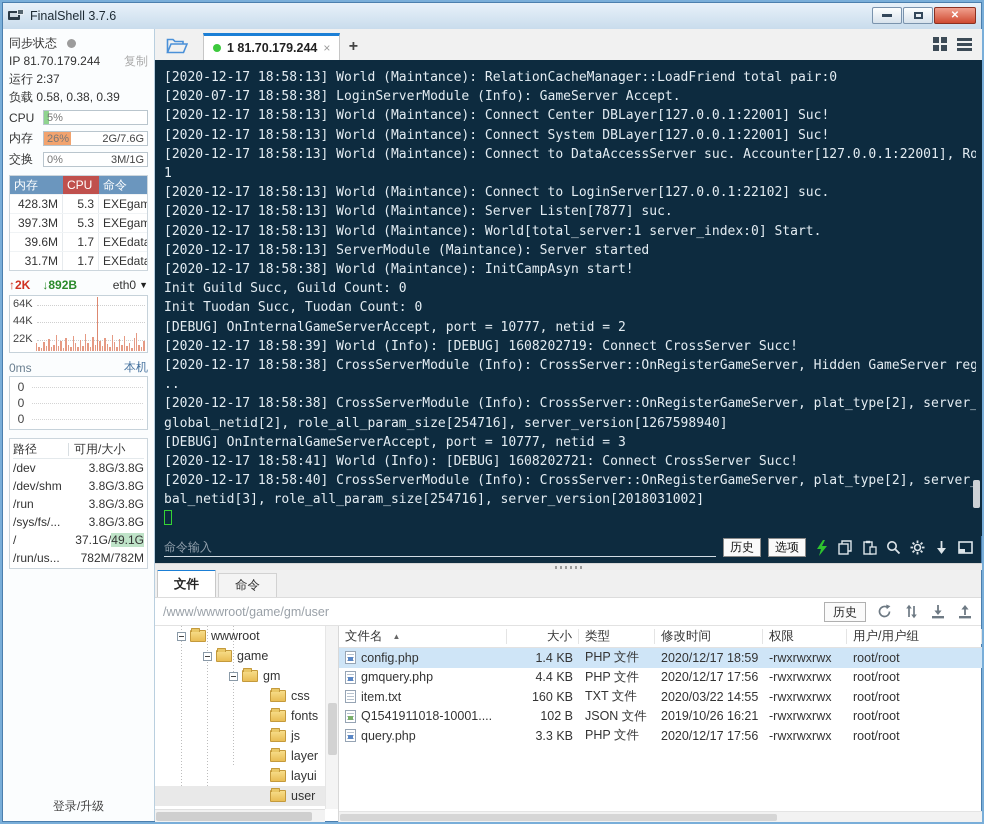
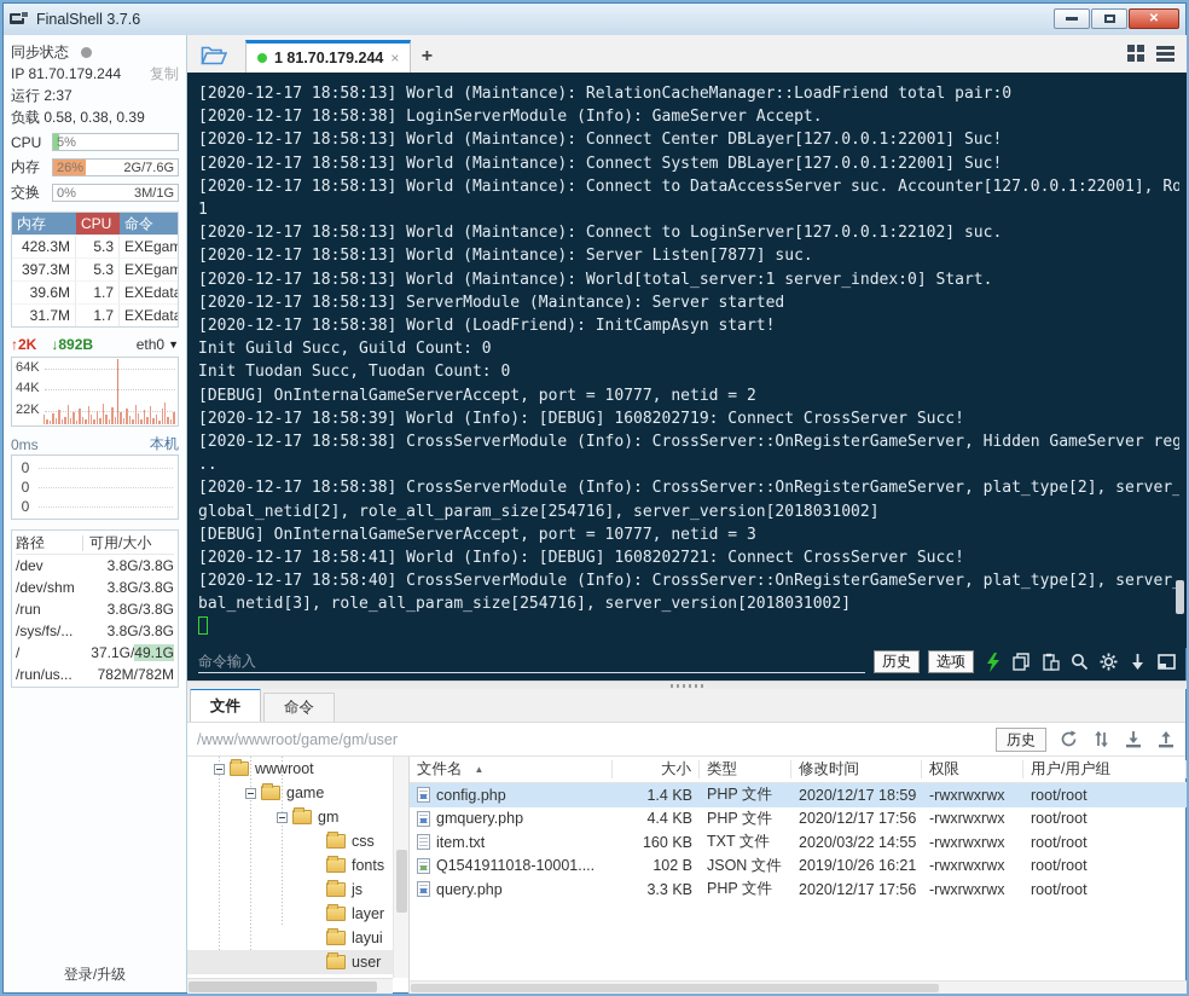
  FinalShell 3.7.6
  ✕
  同步状态
  IP 81.70.179.244
  复制
  运行 2:37
  负载 0.58, 0.38, 0.39
  CPU
  5%
  内存
  26%
  2G/7.6G
  交换
  0%
  3M/1G
  内存
  CPU
  命令
  428.3M
  5.3
  EXEgam
  397.3M
  5.3
  EXEgam
  39.6M
  1.7
  31.7M
  1.7
  ↑2K
  ↓892B
  eth0
  ▼
  64K
  44K
  22K
  0ms
  本机
  0
  0
  0
  路径
  可用/大小
  /dev
  3.8G/3.8G
  /dev/shm
  3.8G/3.8G
  /run
  3.8G/3.8G
  /sys/fs/...
  3.8G/3.8G
  /
  37.1G/49.1G
  /run/us...
  782M/782M
  登录/升级
  1 81.70.179.244
  ×
  +
  [2020-12-17 18:58:13] World (Maintance): RelationCacheManager::LoadFriend total pair:0
- [2020-07-17 18:58:38] LoginServerModule (Info): GameServer Accept.
+ [2020-12-17 18:58:38] LoginServerModule (Info): GameServer Accept.
  [2020-12-17 18:58:13] World (Maintance): Connect Center DBLayer[127.0.0.1:22001] Suc!
  [2020-12-17 18:58:13] World (Maintance): Connect System DBLayer[127.0.0.1:22001] Suc!
  [2020-12-17 18:58:13] World (Maintance): Connect to DataAccessServer suc. Accounter[127.0.0.1:22001], Ro
  1
  [2020-12-17 18:58:13] World (Maintance): Connect to LoginServer[127.0.0.1:22102] suc.
  [2020-12-17 18:58:13] World (Maintance): Server Listen[7877] suc.
  [2020-12-17 18:58:13] World (Maintance): World[total_server:1 server_index:0] Start.
  [2020-12-17 18:58:13] ServerModule (Maintance): Server started
- [2020-12-17 18:58:38] World (Maintance): InitCampAsyn start!
+ [2020-12-17 18:58:38] World (LoadFriend): InitCampAsyn start!
  Init Guild Succ, Guild Count: 0
  Init Tuodan Succ, Tuodan Count: 0
  [DEBUG] OnInternalGameServerAccept, port = 10777, netid = 2
  [2020-12-17 18:58:39] World (Info): [DEBUG] 1608202719: Connect CrossServer Succ!
  [2020-12-17 18:58:38] CrossServerModule (Info): CrossServer::OnRegisterGameServer, Hidden GameServer reg
  ..
  [2020-12-17 18:58:38] CrossServerModule (Info): CrossServer::OnRegisterGameServer, plat_type[2], server_
- global_netid[2], role_all_param_size[254716], server_version[1267598940]
+ global_netid[2], role_all_param_size[254716], server_version[2018031002]
  [DEBUG] OnInternalGameServerAccept, port = 10777, netid = 3
  [2020-12-17 18:58:41] World (Info): [DEBUG] 1608202721: Connect CrossServer Succ!
  [2020-12-17 18:58:40] CrossServerModule (Info): CrossServer::OnRegisterGameServer, plat_type[2], server
  bal_netid[3], role_all_param_size[254716], server_version[2018031002]
  命令输入
  历史
  选项
  文件
  命令
  /www/wwwroot/game/gm/user
  历史
  wwwroot
  game
  gm
  css
  fonts
  js
  layer
  layui
  user
  文件名
  ▲
  大小
  类型
  修改时间
  权限
  用户/用户组
  config.php
  1.4 KB
  PHP 文件
  2020/12/17 18:59
  -rwxrwxrwx
  root/root
  gmquery.php
  4.4 KB
  PHP 文件
  2020/12/17 17:56
  -rwxrwxrwx
  root/root
  item.txt
  160 KB
  TXT 文件
  2020/03/22 14:55
  -rwxrwxrwx
  root/root
  Q1541911018-10001....
  102 B
  JSON 文件
  2019/10/26 16:21
  -rwxrwxrwx
  root/root
  query.php
  3.3 KB
  PHP 文件
  2020/12/17 17:56
  -rwxrwxrwx
  root/root
